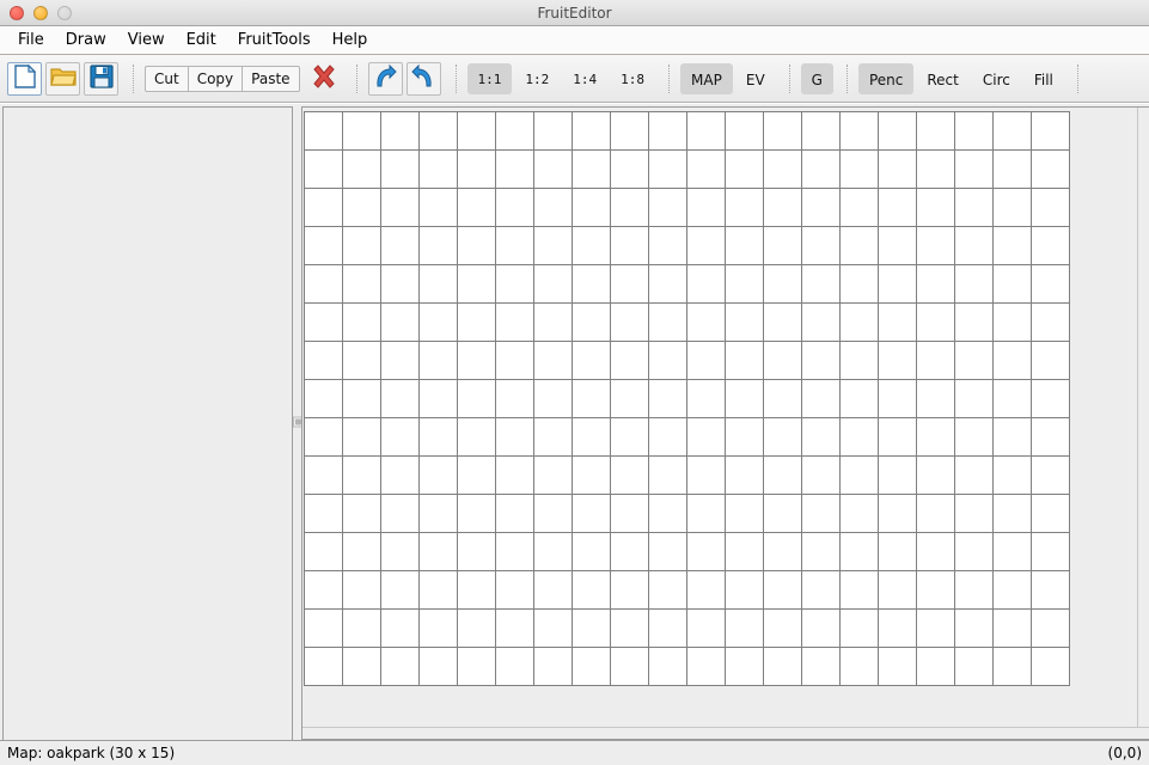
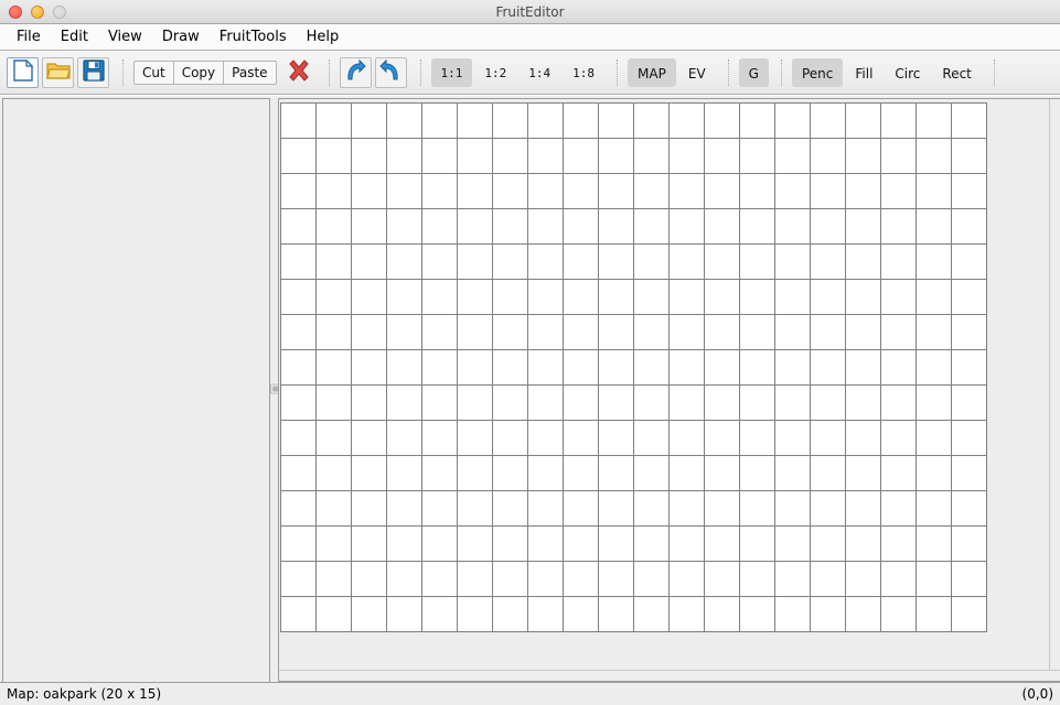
  FruitEditor
  File
- Draw
+ Edit
  View
- Edit
+ Draw
  FruitTools
  Help
  Cut
  Copy
  Paste
  1:1
  1:2
  1:4
  1:8
  MAP
  EV
  G
  Penc
- Rect
+ Fill
  Circ
- Fill
+ Rect
- Map: oakpark (30 x 15)
+ Map: oakpark (20 x 15)
  (0,0)
